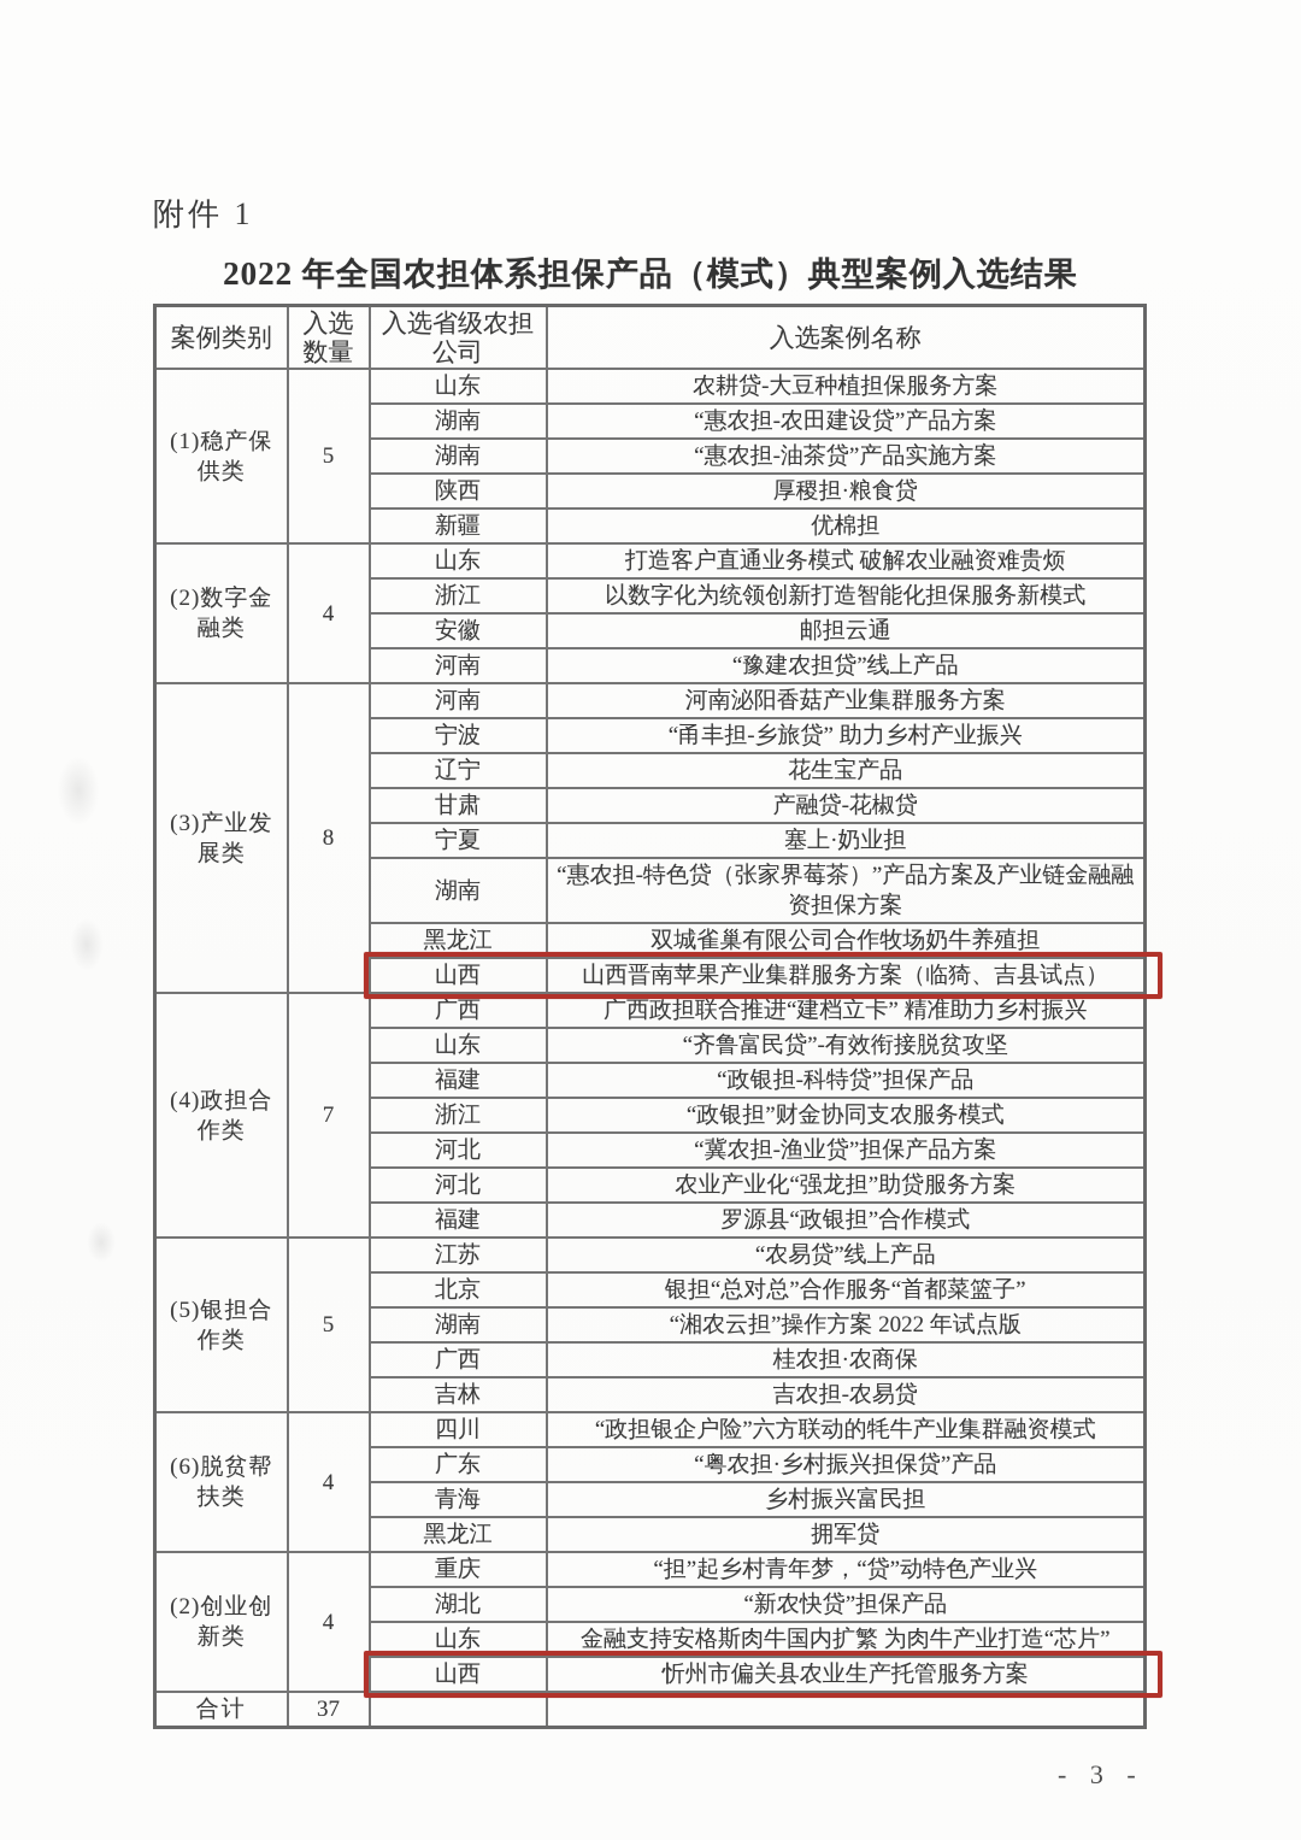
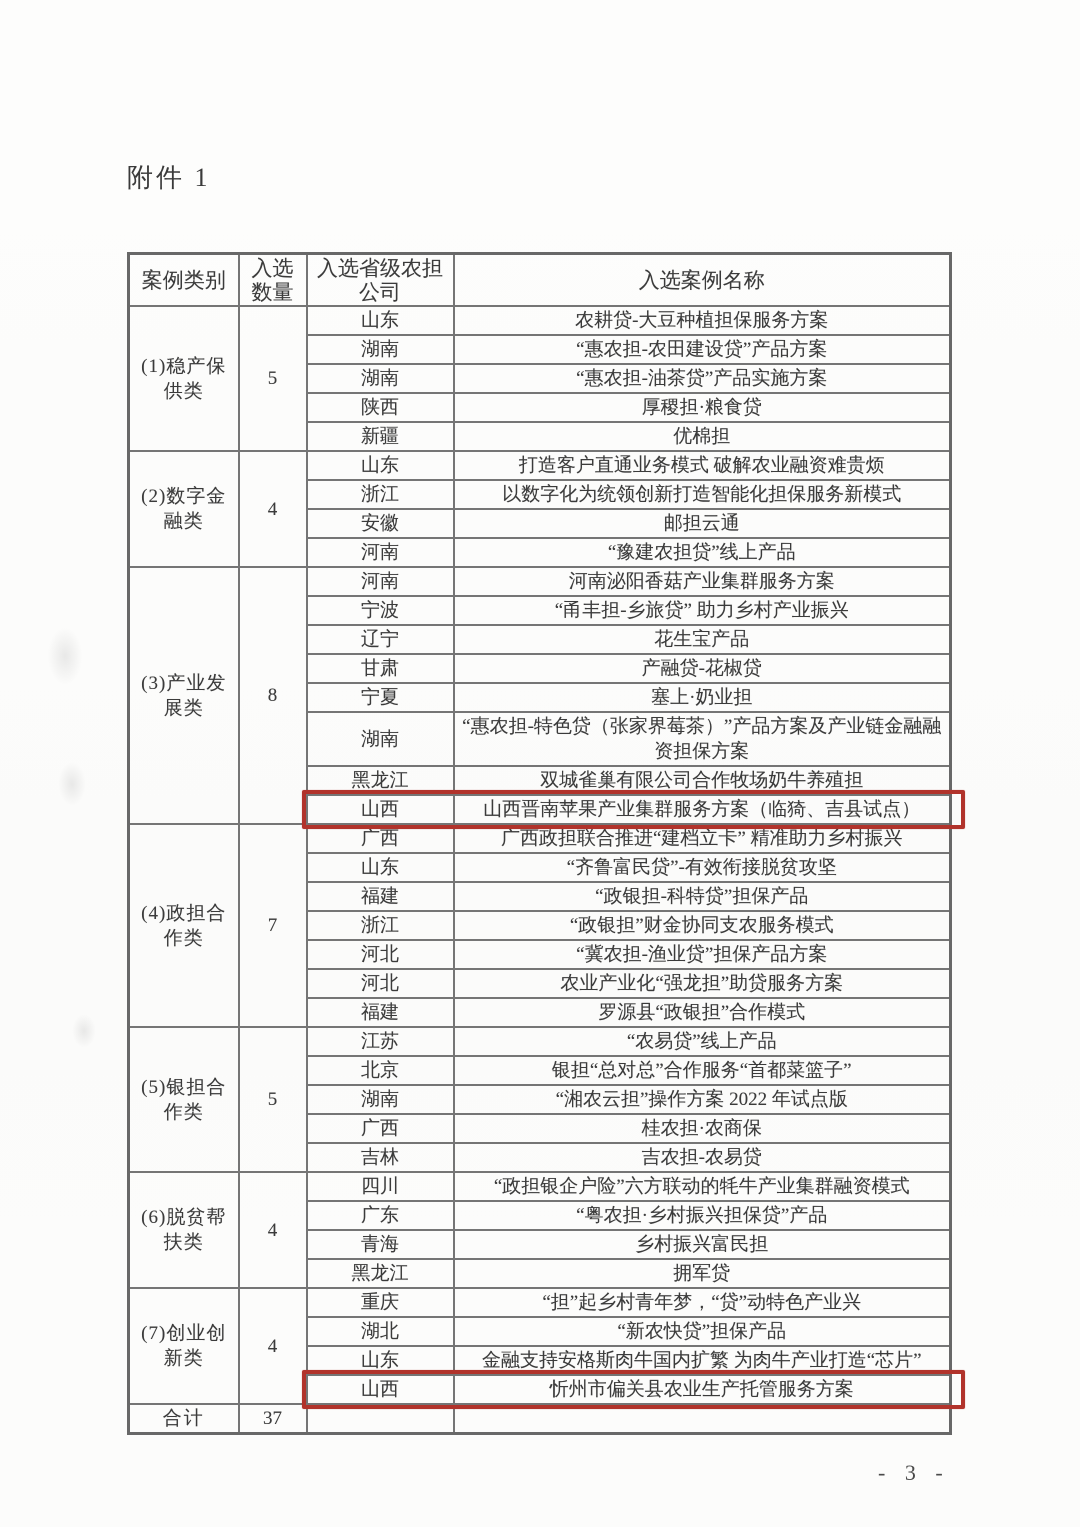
  附件 1
- 2022 年全国农担体系担保产品（模式）典型案例入选结果
  案例类别	入选数量	入选省级农担公司	入选案例名称
  (1)稳产保供类	5	山东	农耕贷-大豆种植担保服务方案
  湖南	“惠农担-农田建设贷”产品方案
  湖南	“惠农担-油茶贷”产品实施方案
  陕西	厚稷担·粮食贷
  新疆	优棉担
  (2)数字金融类	4	山东	打造客户直通业务模式 破解农业融资难贵烦
  浙江	以数字化为统领创新打造智能化担保服务新模式
  安徽	邮担云通
  河南	“豫建农担贷”线上产品
  (3)产业发展类	8	河南	河南泌阳香菇产业集群服务方案
  宁波	“甬丰担-乡旅贷” 助力乡村产业振兴
  辽宁	花生宝产品
  甘肃	产融贷-花椒贷
  宁夏	塞上·奶业担
  湖南	“惠农担-特色贷（张家界莓茶）”产品方案及产业链金融融资担保方案
  黑龙江	双城雀巢有限公司合作牧场奶牛养殖担
  山西	山西晋南苹果产业集群服务方案（临猗、吉县试点）
  (4)政担合作类	7	广西	广西政担联合推进“建档立卡” 精准助力乡村振兴
  山东	“齐鲁富民贷”-有效衔接脱贫攻坚
  福建	“政银担-科特贷”担保产品
  浙江	“政银担”财金协同支农服务模式
  河北	“冀农担-渔业贷”担保产品方案
  河北	农业产业化“强龙担”助贷服务方案
  福建	罗源县“政银担”合作模式
  (5)银担合作类	5	江苏	“农易贷”线上产品
  北京	银担“总对总”合作服务“首都菜篮子”
  湖南	“湘农云担”操作方案 2022 年试点版
  广西	桂农担·农商保
  吉林	吉农担-农易贷
  (6)脱贫帮扶类	4	四川	“政担银企户险”六方联动的牦牛产业集群融资模式
  广东	“粤农担·乡村振兴担保贷”产品
  青海	乡村振兴富民担
  黑龙江	拥军贷
- (2)创业创新类	4	重庆	“担”起乡村青年梦，“贷”动特色产业兴
+ (7)创业创新类	4	重庆	“担”起乡村青年梦，“贷”动特色产业兴
  湖北	“新农快贷”担保产品
  山东	金融支持安格斯肉牛国内扩繁 为肉牛产业打造“芯片”
  山西	忻州市偏关县农业生产托管服务方案
  合计	37
  - 3 -
